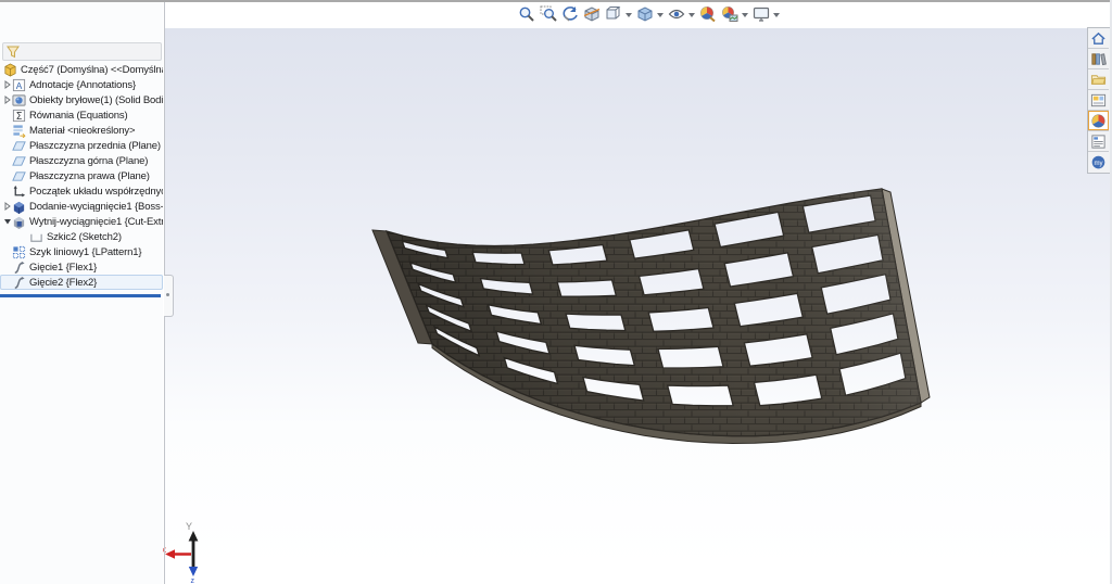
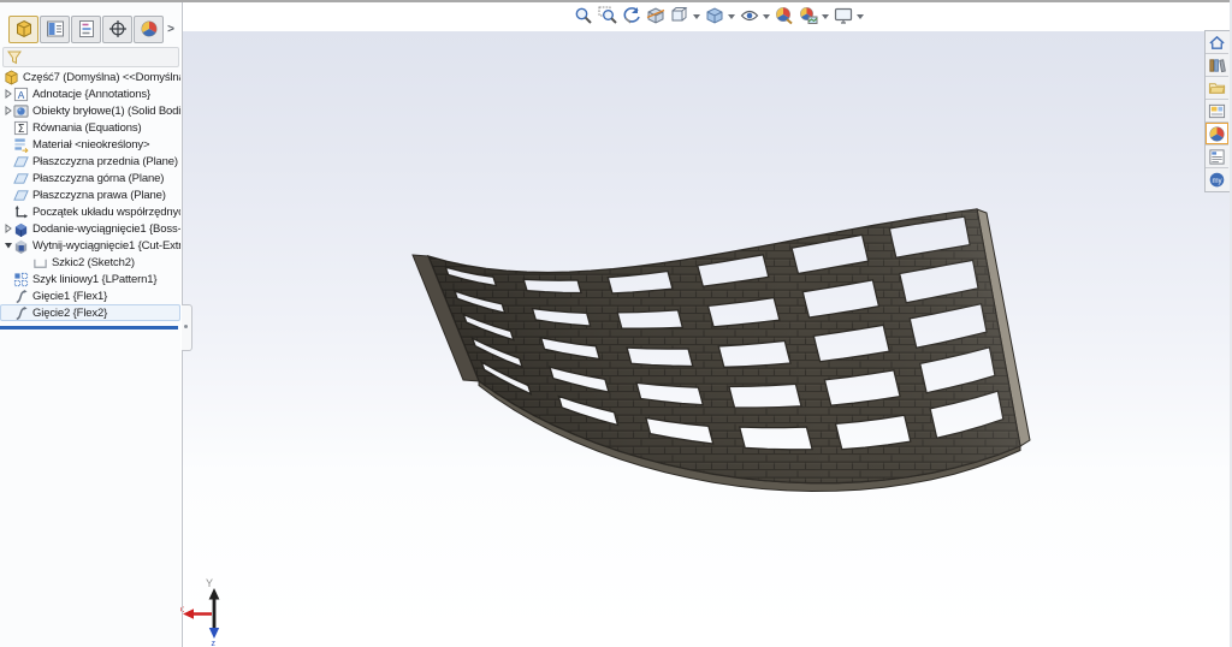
  Y
+ >
  Część7 (Domyślna) <<Domyśln
  A
  Adnotacje {Annotations}
  Obiekty bryłowe(1) (Solid Bodi
  Σ
  Równania (Equations)
  Materiał <nieokreślony>
  Płaszczyzna przednia (Plane)
  Płaszczyzna górna (Plane)
  Płaszczyzna prawa (Plane)
  Początek układu współrzędny
  Dodanie-wyciągnięcie1 {Boss-
  Wytnij-wyciągnięcie1 {Cut-Extr
  Szkic2 (Sketch2)
  Szyk liniowy1 {LPattern1}
  Gięcie1 {Flex1}
  Gięcie2 {Flex2}
